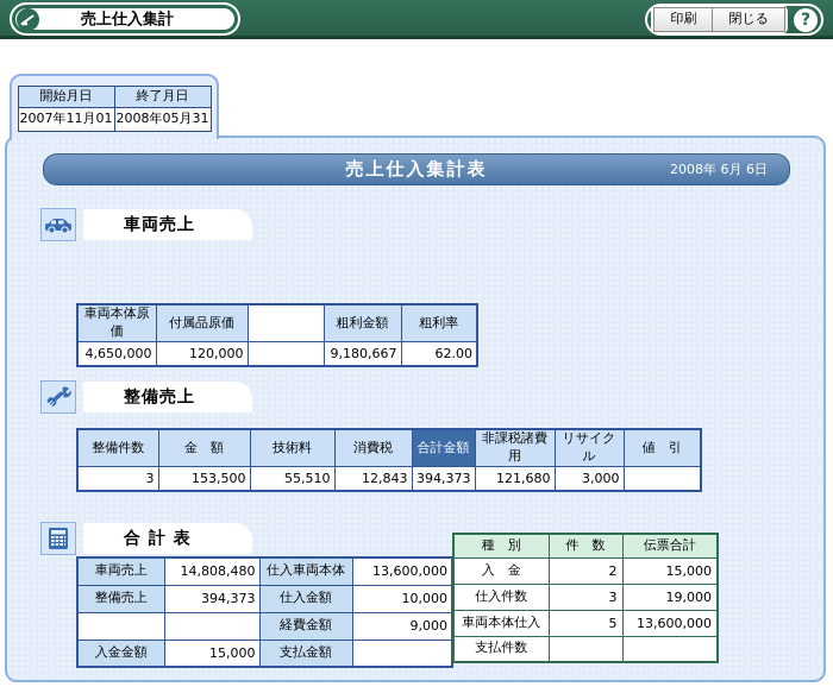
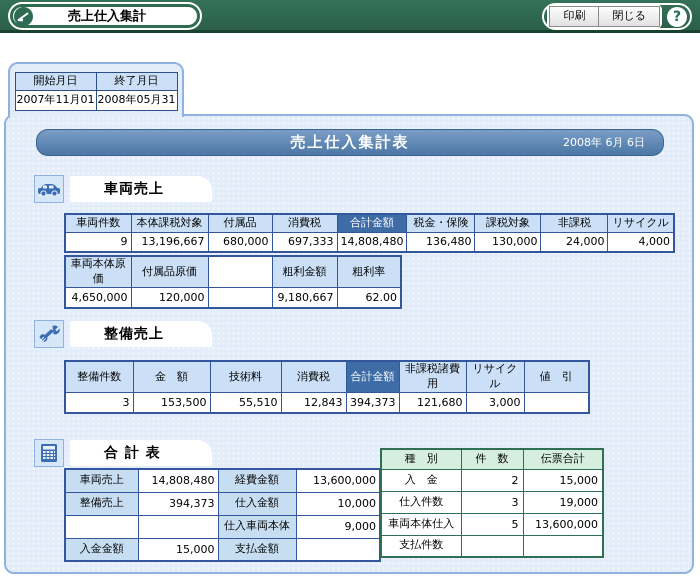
  売上仕入集計
  印刷
  閉じる
  ?
  開始月日	終了月日
  2007年11月01	2008年05月31
  売上仕入集計表
  2008年 6月 6日
  車両売上
+ 車両件数	本体課税対象	付属品	消費税	合計金額	税金・保険	課税対象	非課税	リサイクル
+ 9	13,196,667	680,000	697,333	14,808,480	136,480	130,000	24,000	4,000
  車両本体原価	付属品原価		粗利金額	粗利率
  4,650,000	120,000		9,180,667	62.00
  整備売上
  整備件数	金 額	技術料	消費税	合計金額	非課税諸費用	リサイクル	値 引
  3	153,500	55,510	12,843	394,373	121,680	3,000
  合 計 表
- 車両売上	14,808,480	仕入車両本体	13,600,000
+ 車両売上	14,808,480	経費金額	13,600,000
  整備売上	394,373	仕入金額	10,000
- 		経費金額	9,000
+ 		仕入車両本体	9,000
  入金金額	15,000	支払金額
  種 別	件 数	伝票合計
  入 金	2	15,000
  仕入件数	3	19,000
  車両本体仕入	5	13,600,000
  支払件数
